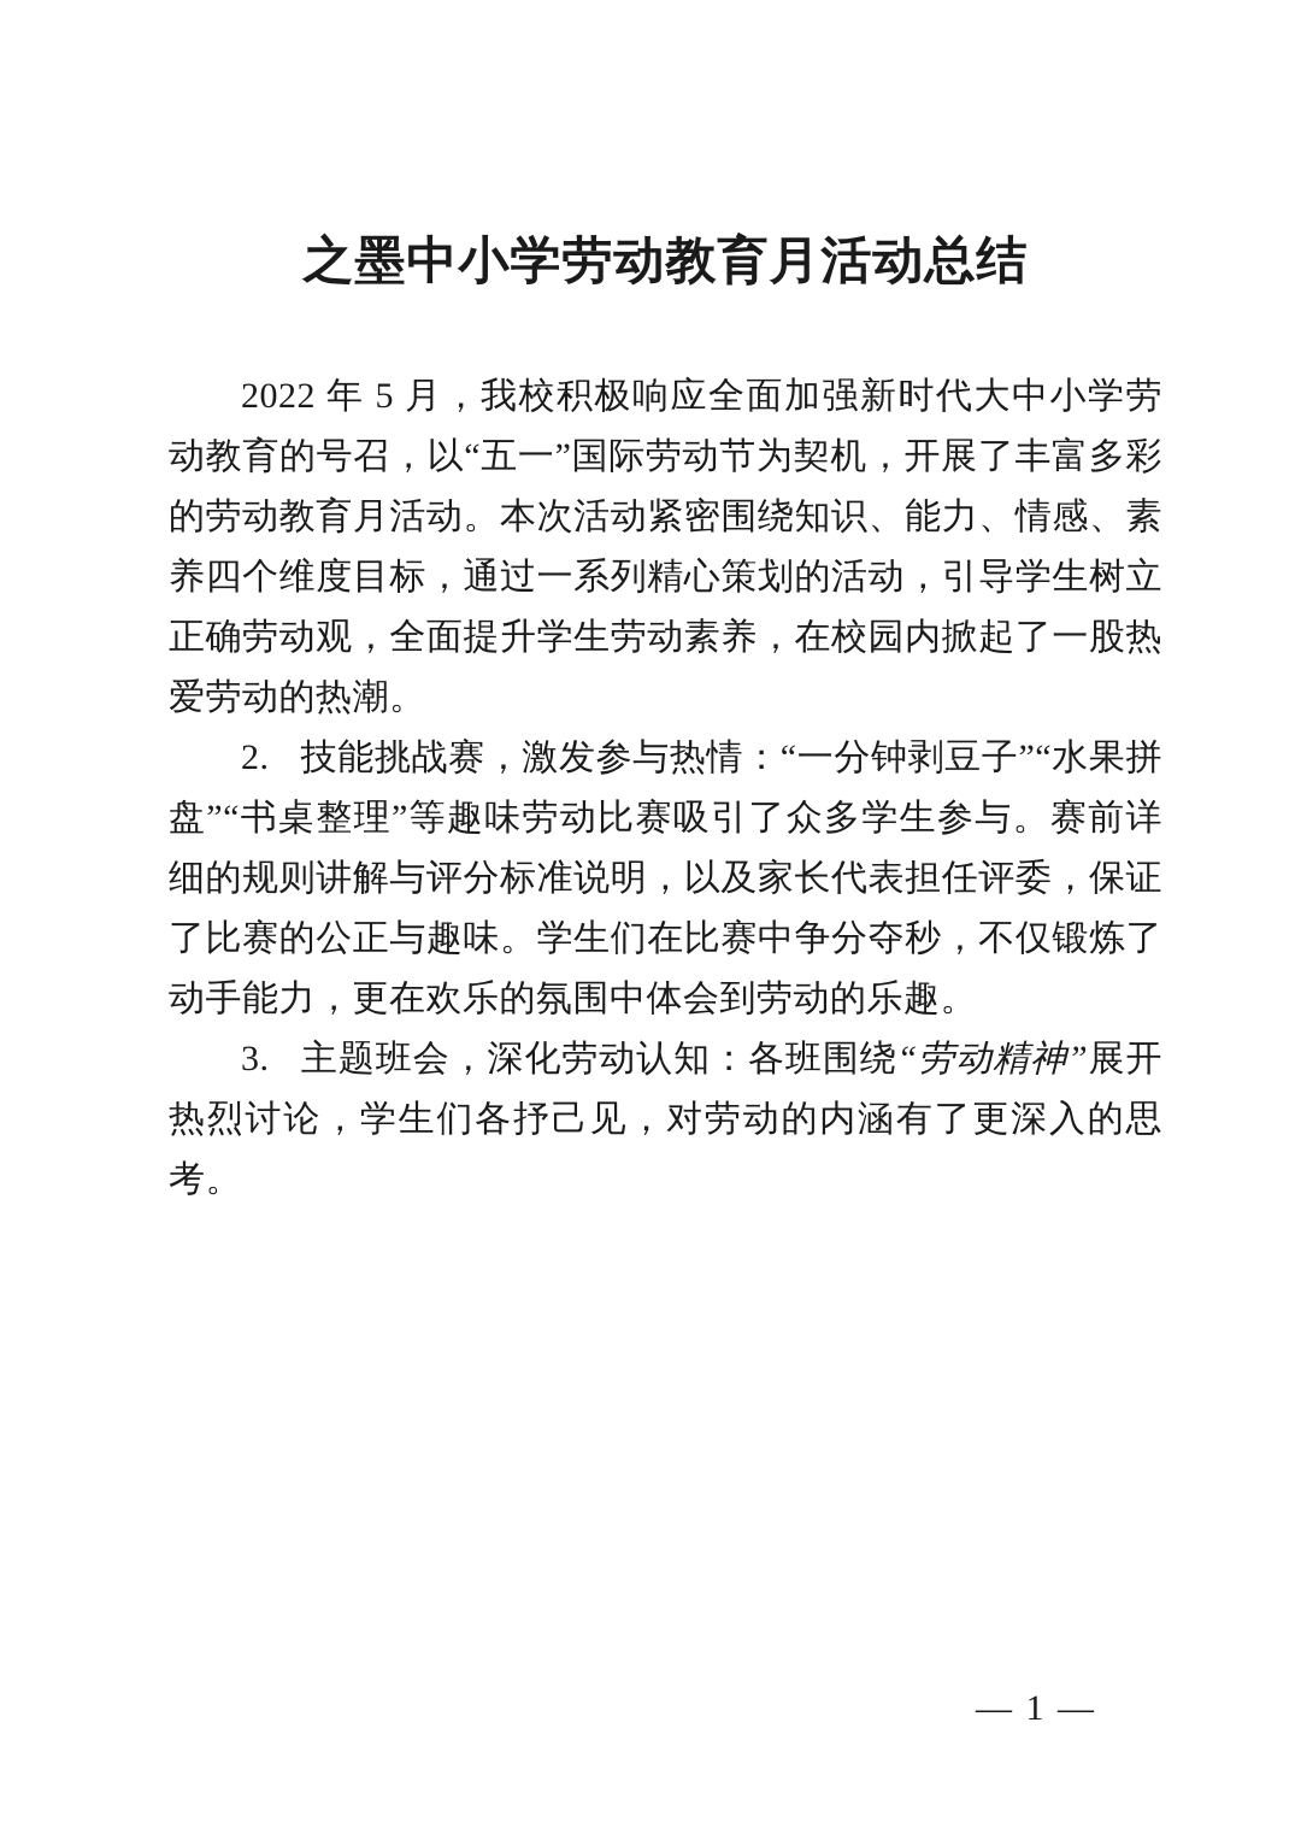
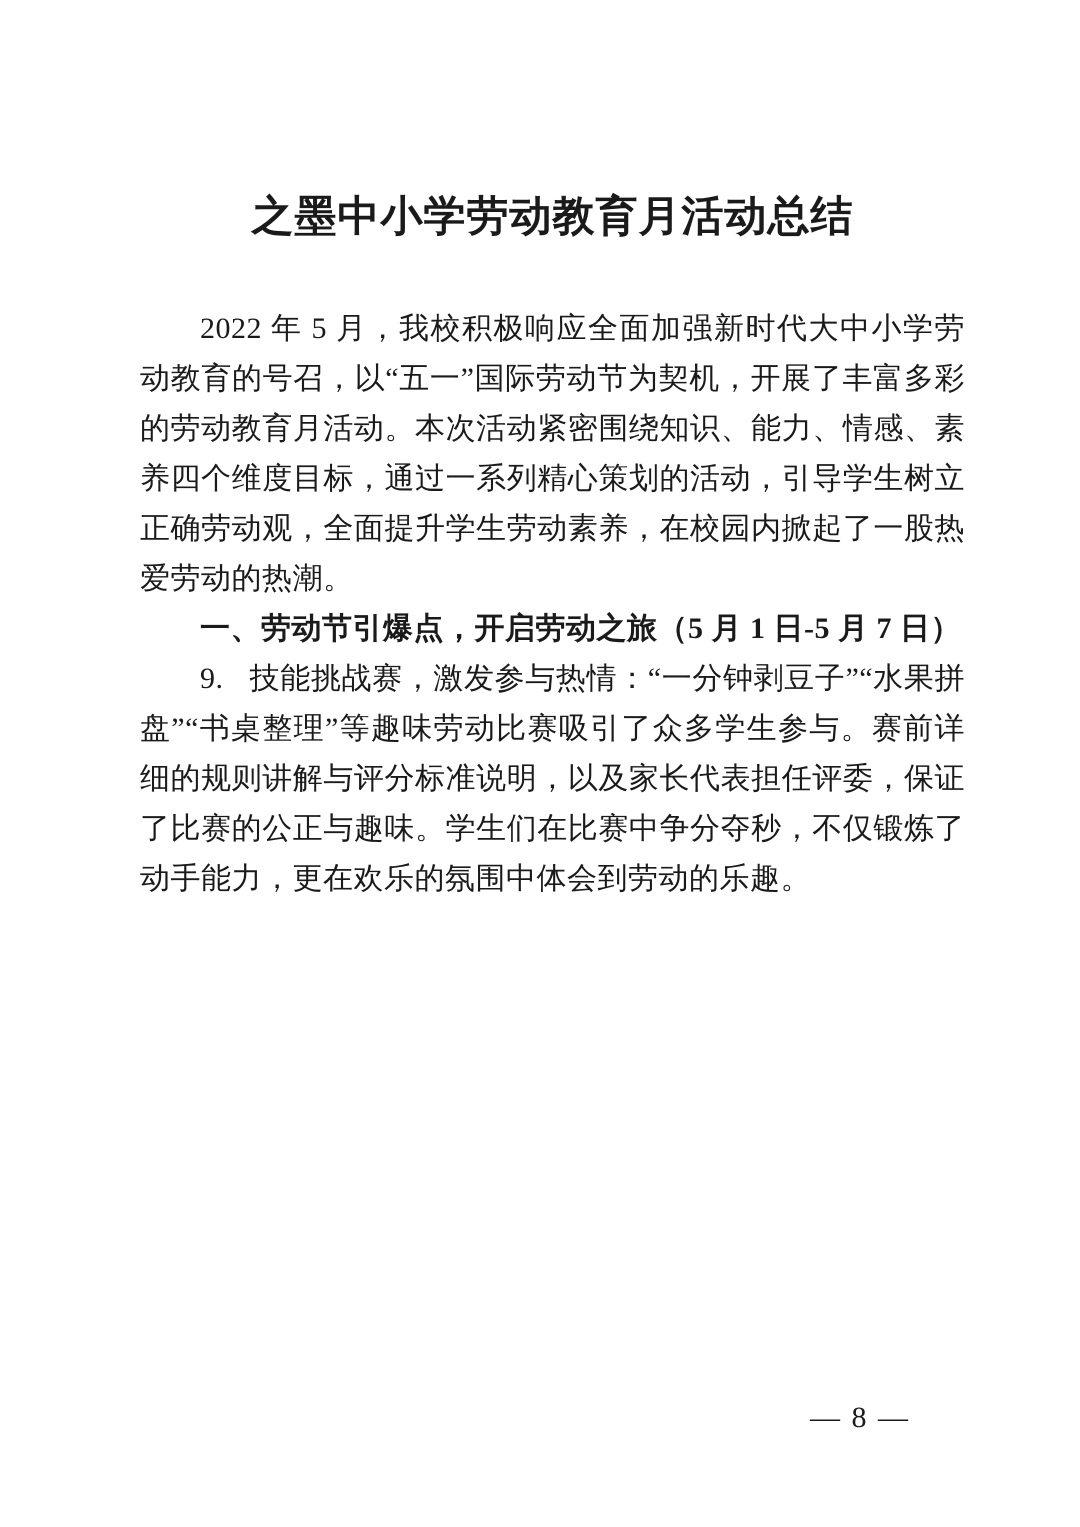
  之墨中小学劳动教育月活动总结
  2022 年 5 月，我校积极响应全面加强新时代大中小学劳动教育的号召，以“五一”国际劳动节为契机，开展了丰富多彩的劳动教育月活动。本次活动紧密围绕知识、能力、情感、素养四个维度目标，通过一系列精心策划的活动，引导学生树立正确劳动观，全面提升学生劳动素养，在校园内掀起了一股热爱劳动的热潮。
+ 一、劳动节引爆点，开启劳动之旅（5 月 1 日-5 月 7 日）
- 2. 技能挑战赛，激发参与热情：“一分钟剥豆子”“水果拼盘”“书桌整理”等趣味劳动比赛吸引了众多学生参与。赛前详细的规则讲解与评分标准说明，以及家长代表担任评委，保证了比赛的公正与趣味。学生们在比赛中争分夺秒，不仅锻炼了动手能力，更在欢乐的氛围中体会到劳动的乐趣。
+ 9. 技能挑战赛，激发参与热情：“一分钟剥豆子”“水果拼盘”“书桌整理”等趣味劳动比赛吸引了众多学生参与。赛前详细的规则讲解与评分标准说明，以及家长代表担任评委，保证了比赛的公正与趣味。学生们在比赛中争分夺秒，不仅锻炼了动手能力，更在欢乐的氛围中体会到劳动的乐趣。
- 3. 主题班会，深化劳动认知：各班围绕“劳动精神”展开热烈讨论，学生们各抒己见，对劳动的内涵有了更深入的思考。
- — 1 —
+ — 8 —
